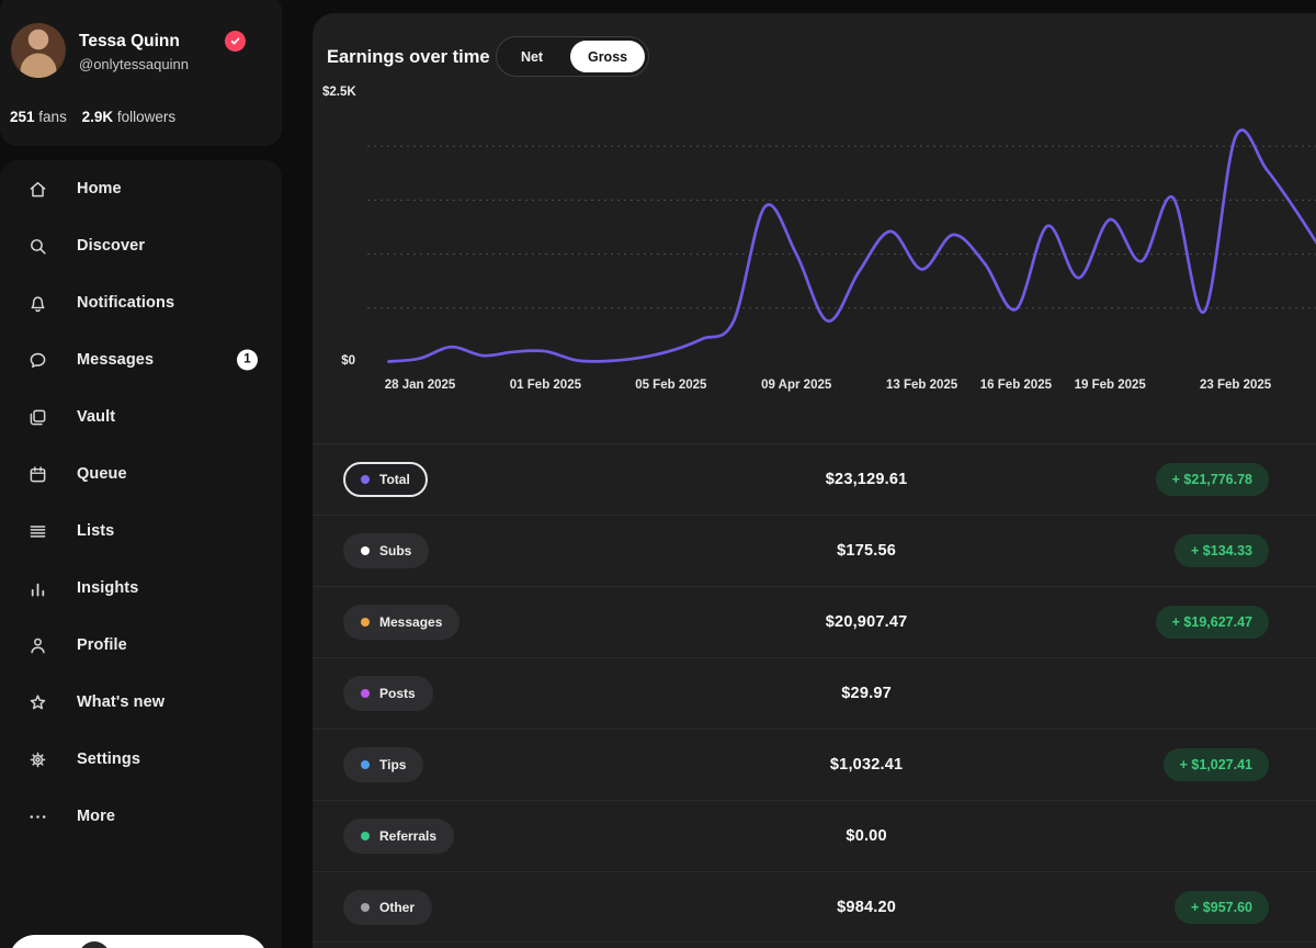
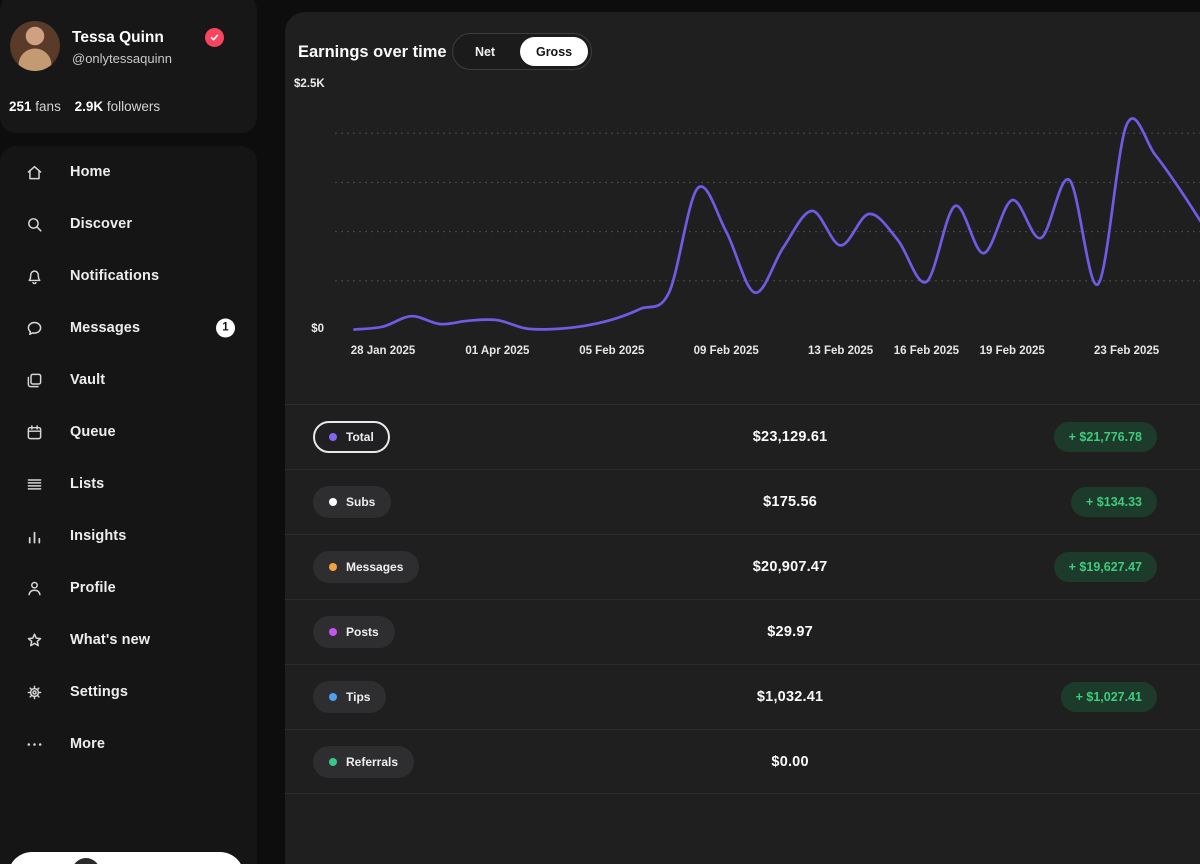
  Tessa Quinn
  @onlytessaquinn
  251 fans 2.9K followers
  Home
  Discover
  Notifications
  Messages
  1
  Vault
  Queue
  Lists
  Insights
  Profile
  What's new
  Settings
  More
  Earnings over time
  Net
  Gross
  $2.5K
  $0
  28 Jan 2025
- 01 Feb 2025
+ 01 Apr 2025
  05 Feb 2025
- 09 Apr 2025
+ 09 Feb 2025
  13 Feb 2025
  16 Feb 2025
  19 Feb 2025
  23 Feb 2025
  Total
  $23,129.61
  + $21,776.78
  Subs
  $175.56
  + $134.33
  Messages
  $20,907.47
  + $19,627.47
  Posts
  $29.97
  Tips
  $1,032.41
  + $1,027.41
  Referrals
  $0.00
- Other
- $984.20
- + $957.60
